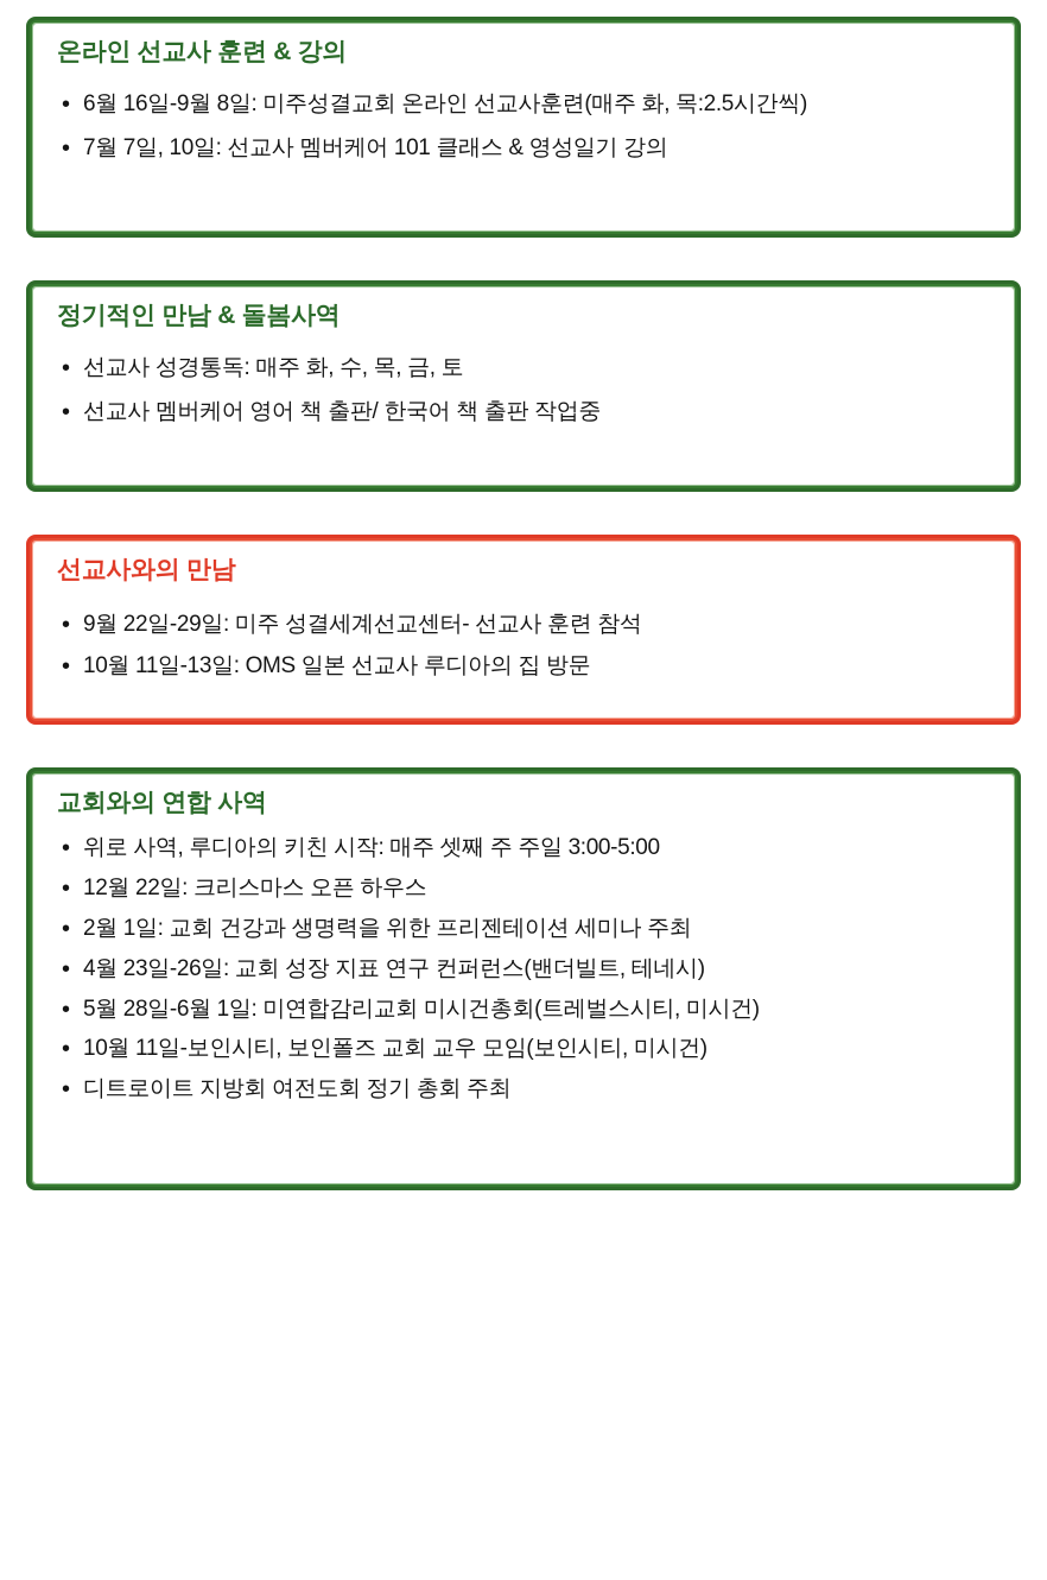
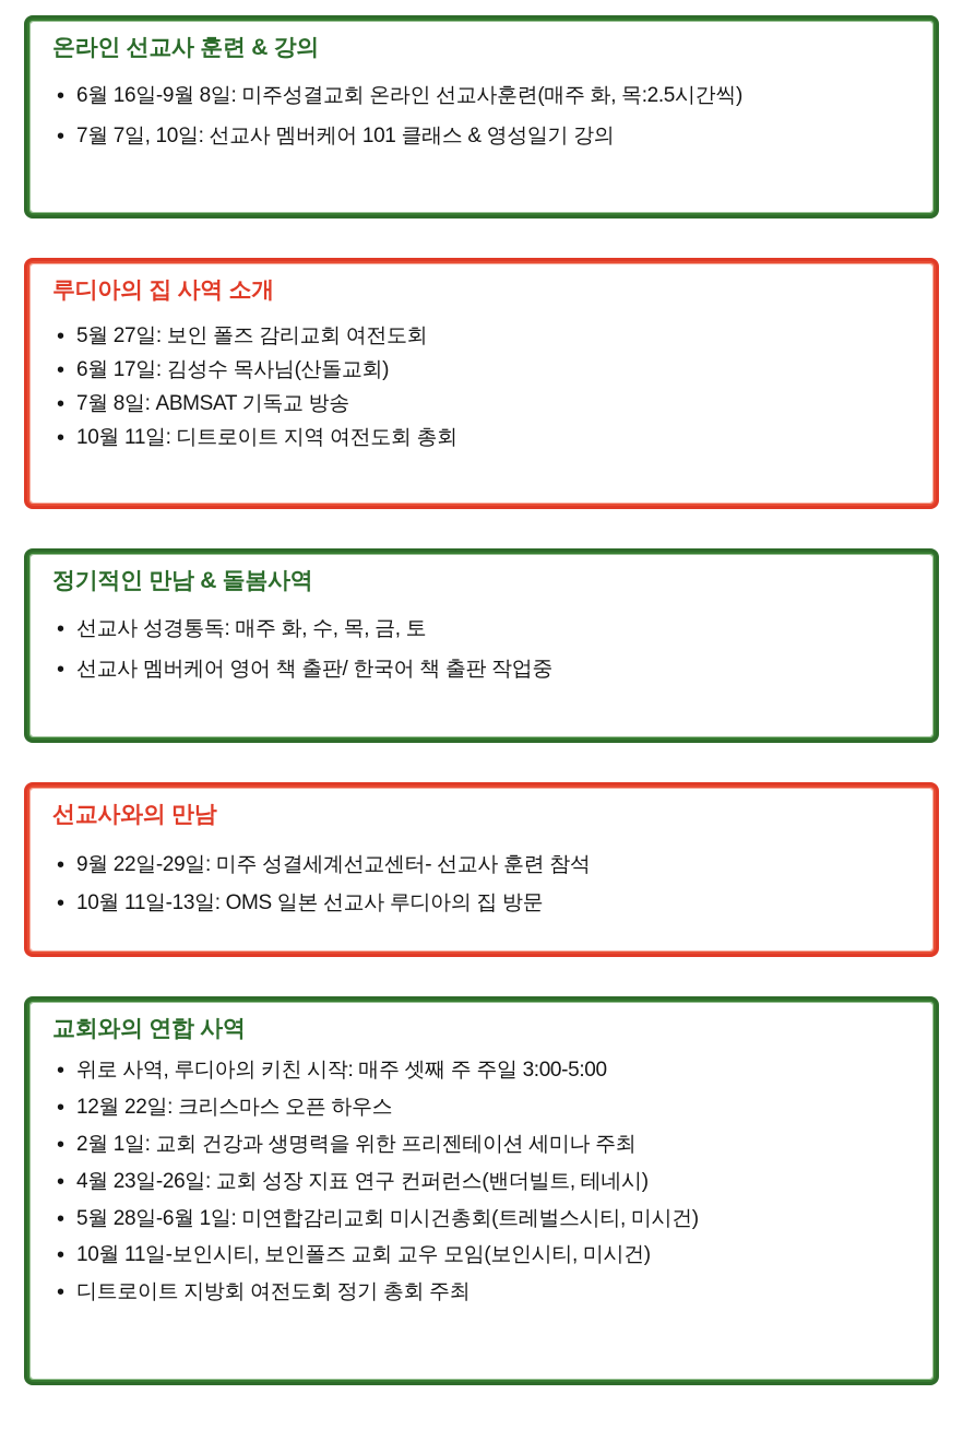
  온라인 선교사 훈련 & 강의
  6월 16일-9월 8일: 미주성결교회 온라인 선교사훈련(매주 화, 목:2.5시간씩)
  7월 7일, 10일: 선교사 멤버케어 101 클래스 & 영성일기 강의
+ 루디아의 집 사역 소개
+ 5월 27일: 보인 폴즈 감리교회 여전도회
+ 6월 17일: 김성수 목사님(산돌교회)
+ 7월 8일: ABMSAT 기독교 방송
+ 10월 11일: 디트로이트 지역 여전도회 총회
  정기적인 만남 & 돌봄사역
  선교사 성경통독: 매주 화, 수, 목, 금, 토
  선교사 멤버케어 영어 책 출판/ 한국어 책 출판 작업중
  선교사와의 만남
  9월 22일-29일: 미주 성결세계선교센터- 선교사 훈련 참석
  10월 11일-13일: OMS 일본 선교사 루디아의 집 방문
  교회와의 연합 사역
  위로 사역, 루디아의 키친 시작: 매주 셋째 주 주일 3:00-5:00
  12월 22일: 크리스마스 오픈 하우스
  2월 1일: 교회 건강과 생명력을 위한 프리젠테이션 세미나 주최
  4월 23일-26일: 교회 성장 지표 연구 컨퍼런스(밴더빌트, 테네시)
  5월 28일-6월 1일: 미연합감리교회 미시건총회(트레벌스시티, 미시건)
  10월 11일-보인시티, 보인폴즈 교회 교우 모임(보인시티, 미시건)
  디트로이트 지방회 여전도회 정기 총회 주최
